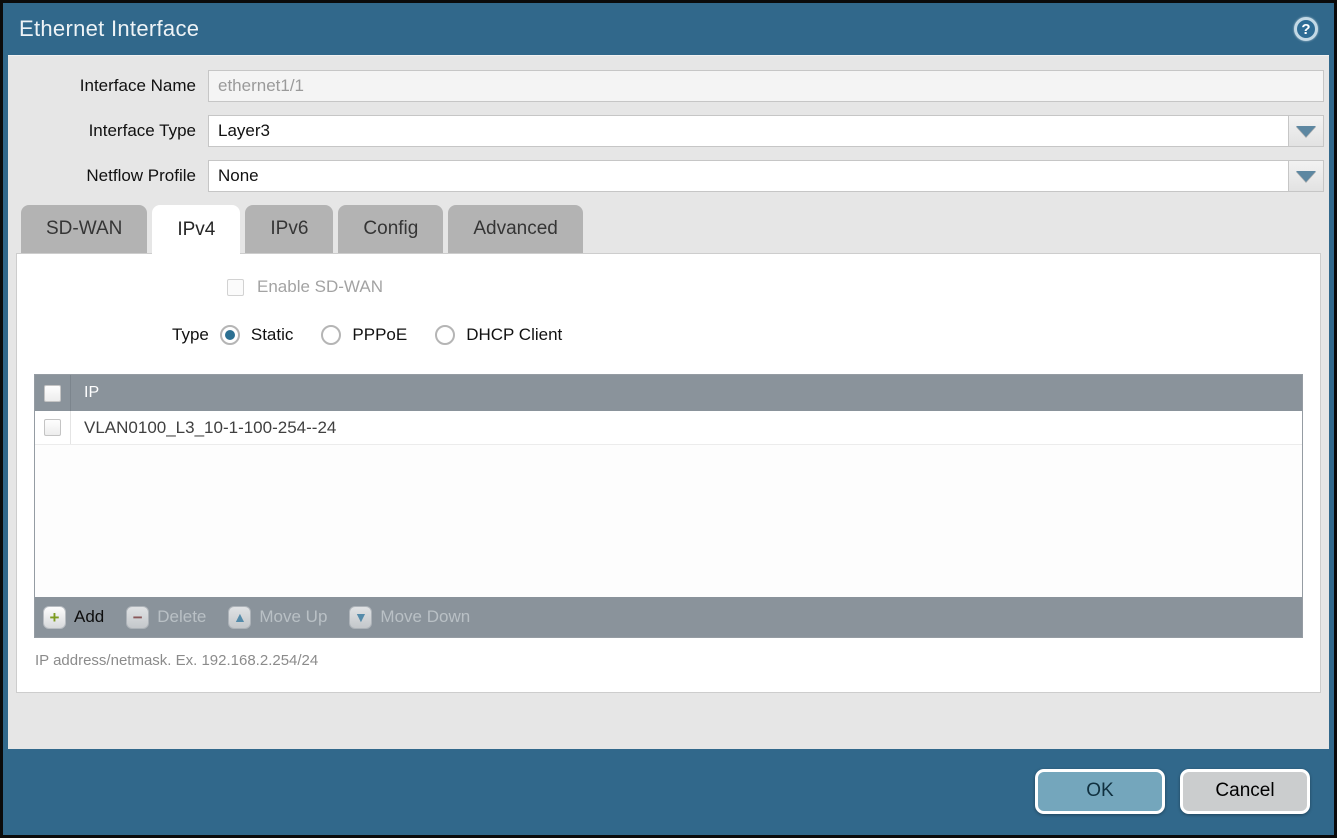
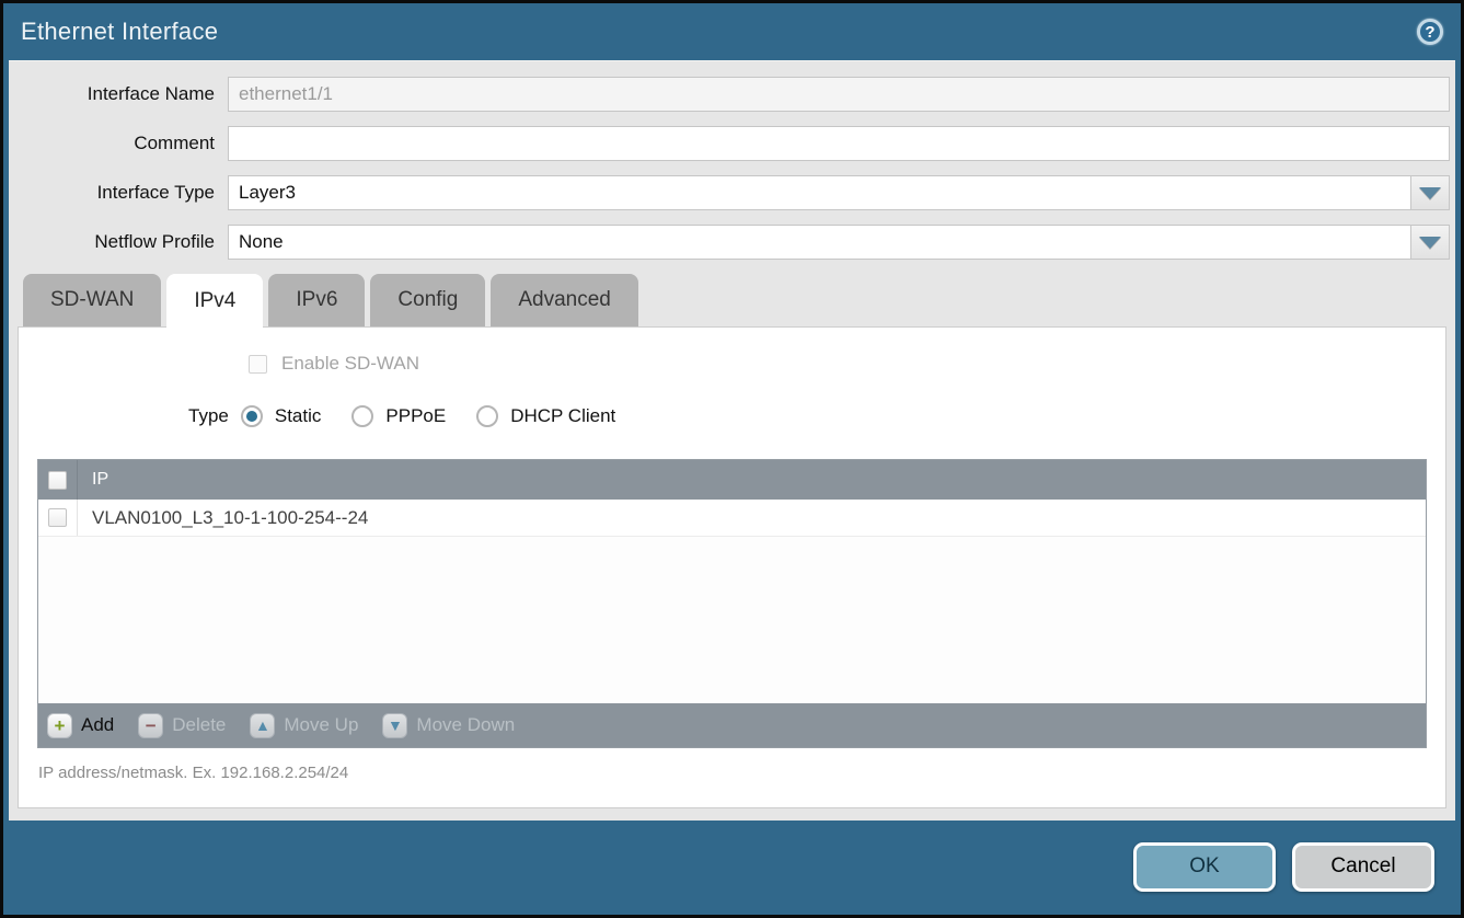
  Ethernet Interface
  ?
  Interface Name
  ethernet1/1
+ Comment
  Interface Type
  Layer3
  Netflow Profile
  None
  SD-WAN
  IPv4
  IPv6
  Config
  Advanced
  Enable SD-WAN
  Type
  Static
  PPPoE
  DHCP Client
  IP
  VLAN0100_L3_10-1-100-254--24
  +
  Add
  −
  Delete
  ▲
  Move Up
  ▼
  Move Down
  IP address/netmask. Ex. 192.168.2.254/24
  OK
  Cancel
